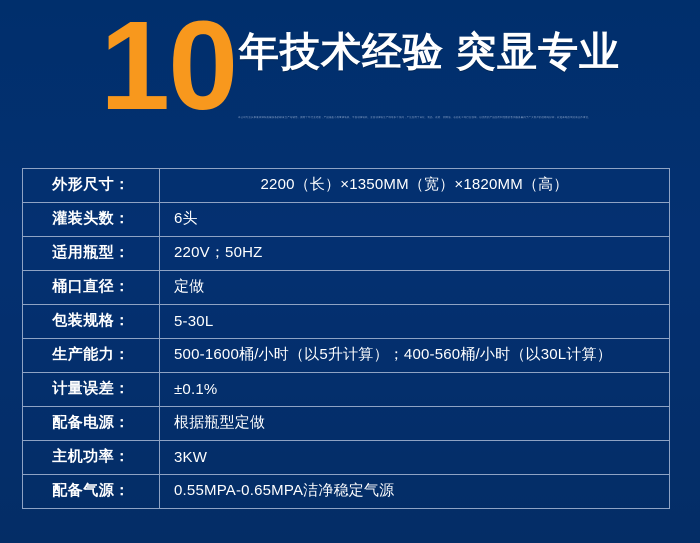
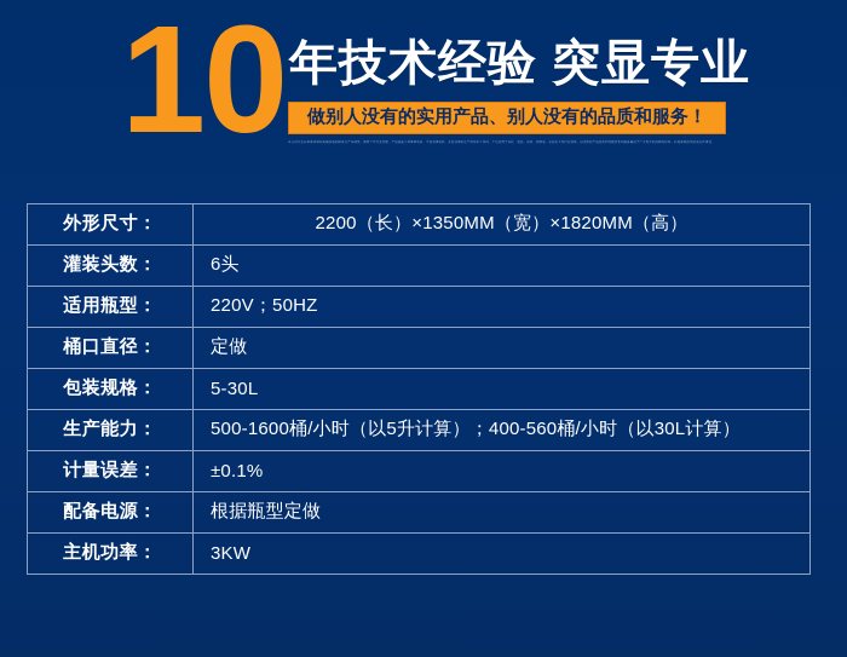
  10
  年技术经验 突显专业
+ 做别人没有的实用产品、别人没有的品质和服务！
  外形尺寸：	2200（长）×1350MM（宽）×1820MM（高）
  灌装头数：	6头
  适用瓶型：	220V；50HZ
  桶口直径：	定做
  包装规格：	5-30L
  生产能力：	500-1600桶/小时（以5升计算）；400-560桶/小时（以30L计算）
  计量误差：	±0.1%
  配备电源：	根据瓶型定做
  主机功率：	3KW
- 配备气源：	0.55MPA-0.65MPA洁净稳定气源
